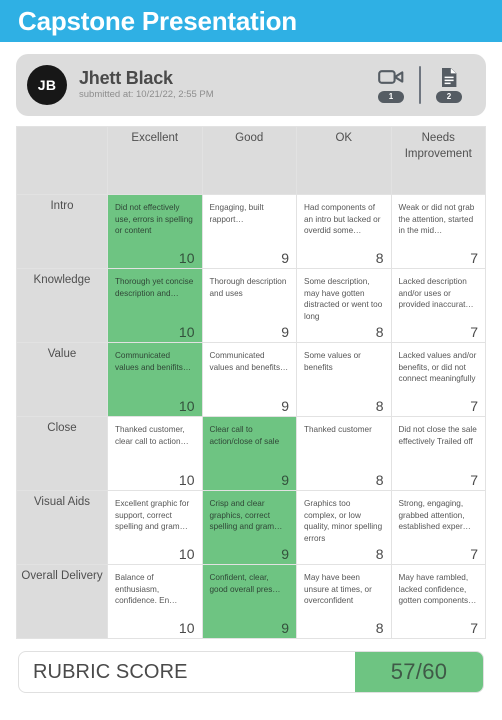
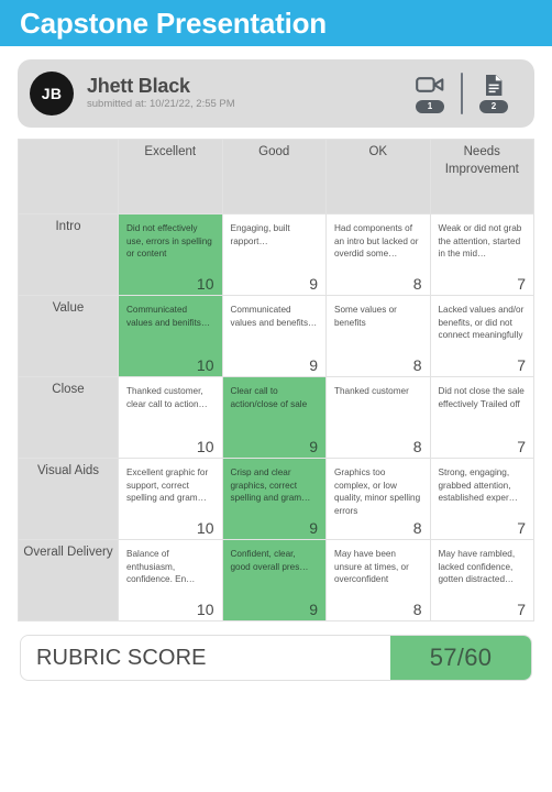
  Capstone Presentation
  JB
  Jhett Black
  submitted at: 10/21/22, 2:55 PM
  1
  2
  	Excellent	Good	OK	Needs Improvement
  Intro	Did not effectively use, errors in spelling or content10	Engaging, built rapport…9	Had components of an intro but lacked or overdid some…8	Weak or did not grab the attention, started in the mid…7
- Knowledge	Thorough yet concise description and…10	Thorough description and uses9	Some description, may have gotten distracted or went too long8	Lacked description and/or uses or provided inaccurat…7
  Value	Communicated values and benifits…10	Communicated values and benefits…9	Some values or benefits8	Lacked values and/or benefits, or did not connect meaningfully7
  Close	Thanked customer, clear call to action…10	Clear call to action/close of sale9	Thanked customer8	Did not close the sale effectively Trailed off7
  Visual Aids	Excellent graphic for support, correct spelling and gram…10	Crisp and clear graphics, correct spelling and gram…9	Graphics too complex, or low quality, minor spelling errors8	Strong, engaging, grabbed attention, established exper…7
- Overall Delivery	Balance of enthusiasm, confidence. En…10	Confident, clear, good overall pres…9	May have been unsure at times, or overconfident8	May have rambled, lacked confidence, gotten components…7
+ Overall Delivery	Balance of enthusiasm, confidence. En…10	Confident, clear, good overall pres…9	May have been unsure at times, or overconfident8	May have rambled, lacked confidence, gotten distracted…7
  RUBRIC SCORE
  57/60
